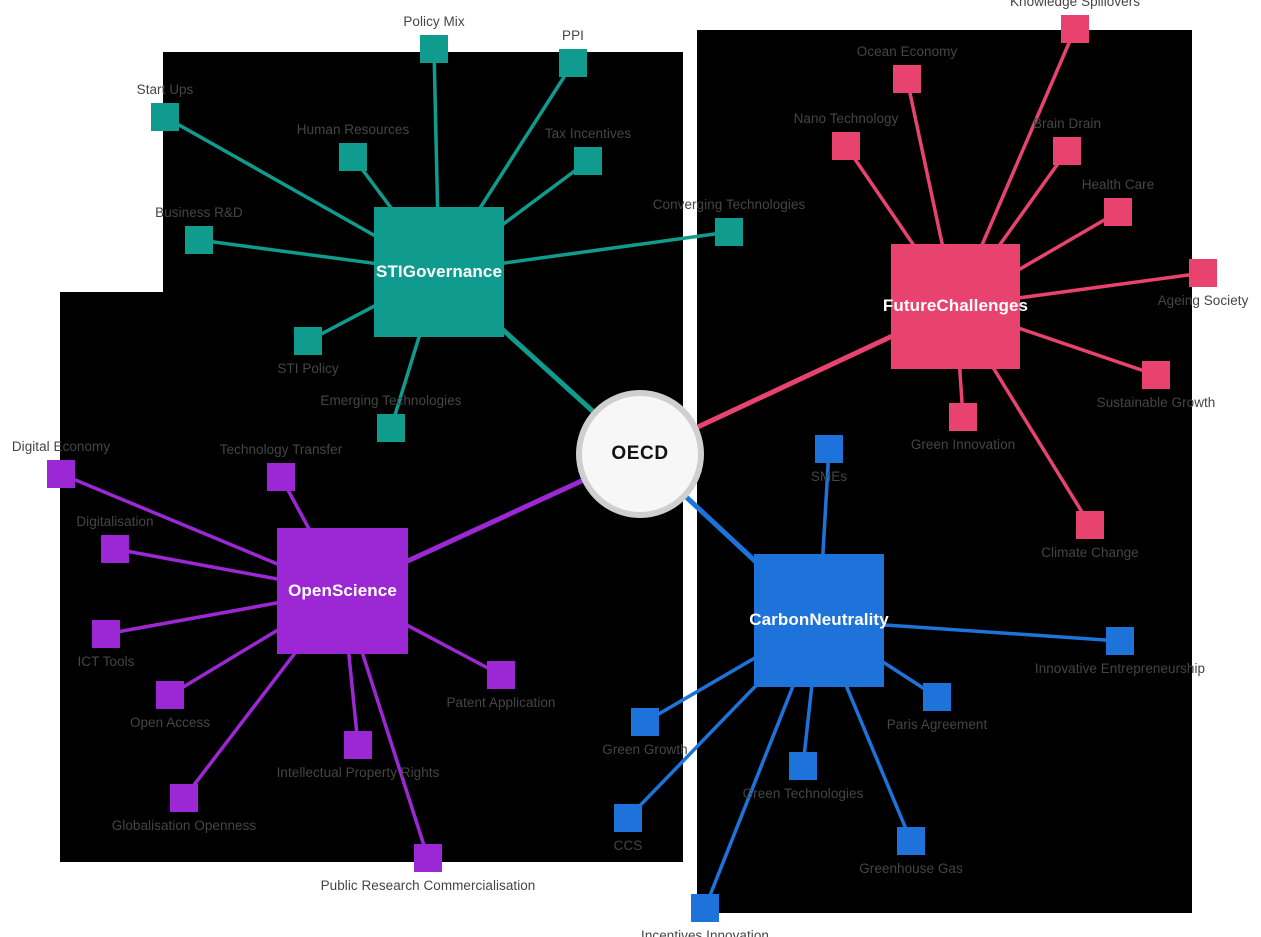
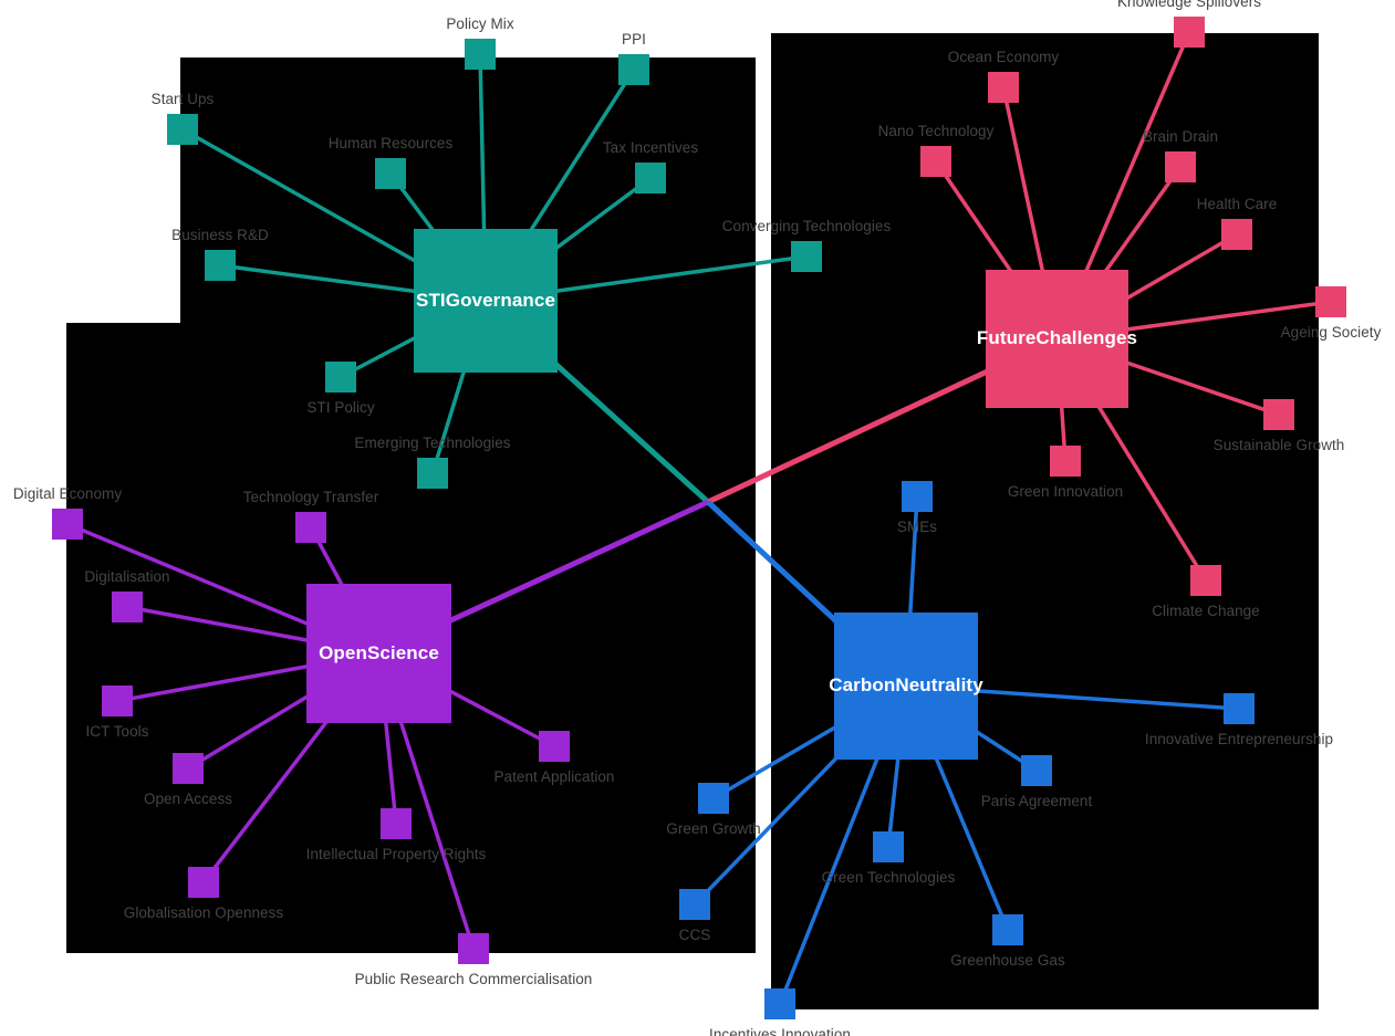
  STI
  Governance
  Future
  Challenges
  Open
  Science
  Carbon
  Neutrality
  Policy Mix
  PPI
  Start Ups
  Human Resources
  Tax Incentives
  Business R&D
  Converging Technologies
  STI Policy
  Emerging Technologies
  Knowledge Spillovers
  Ocean Economy
  Nano Technology
  Brain Drain
  Health Care
  Ageing Society
  Sustainable Growth
  Green Innovation
  Climate Change
  Digital Economy
  Technology Transfer
  Digitalisation
  ICT Tools
  Open Access
  Patent Application
  Intellectual Property Rights
  Globalisation Openness
  Public Research Commercialisation
  SMEs
  Green Growth
  Paris Agreement
  Innovative Entrepreneurship
  Green Technologies
  CCS
  Greenhouse Gas
  Incentives Innovation
- OECD
